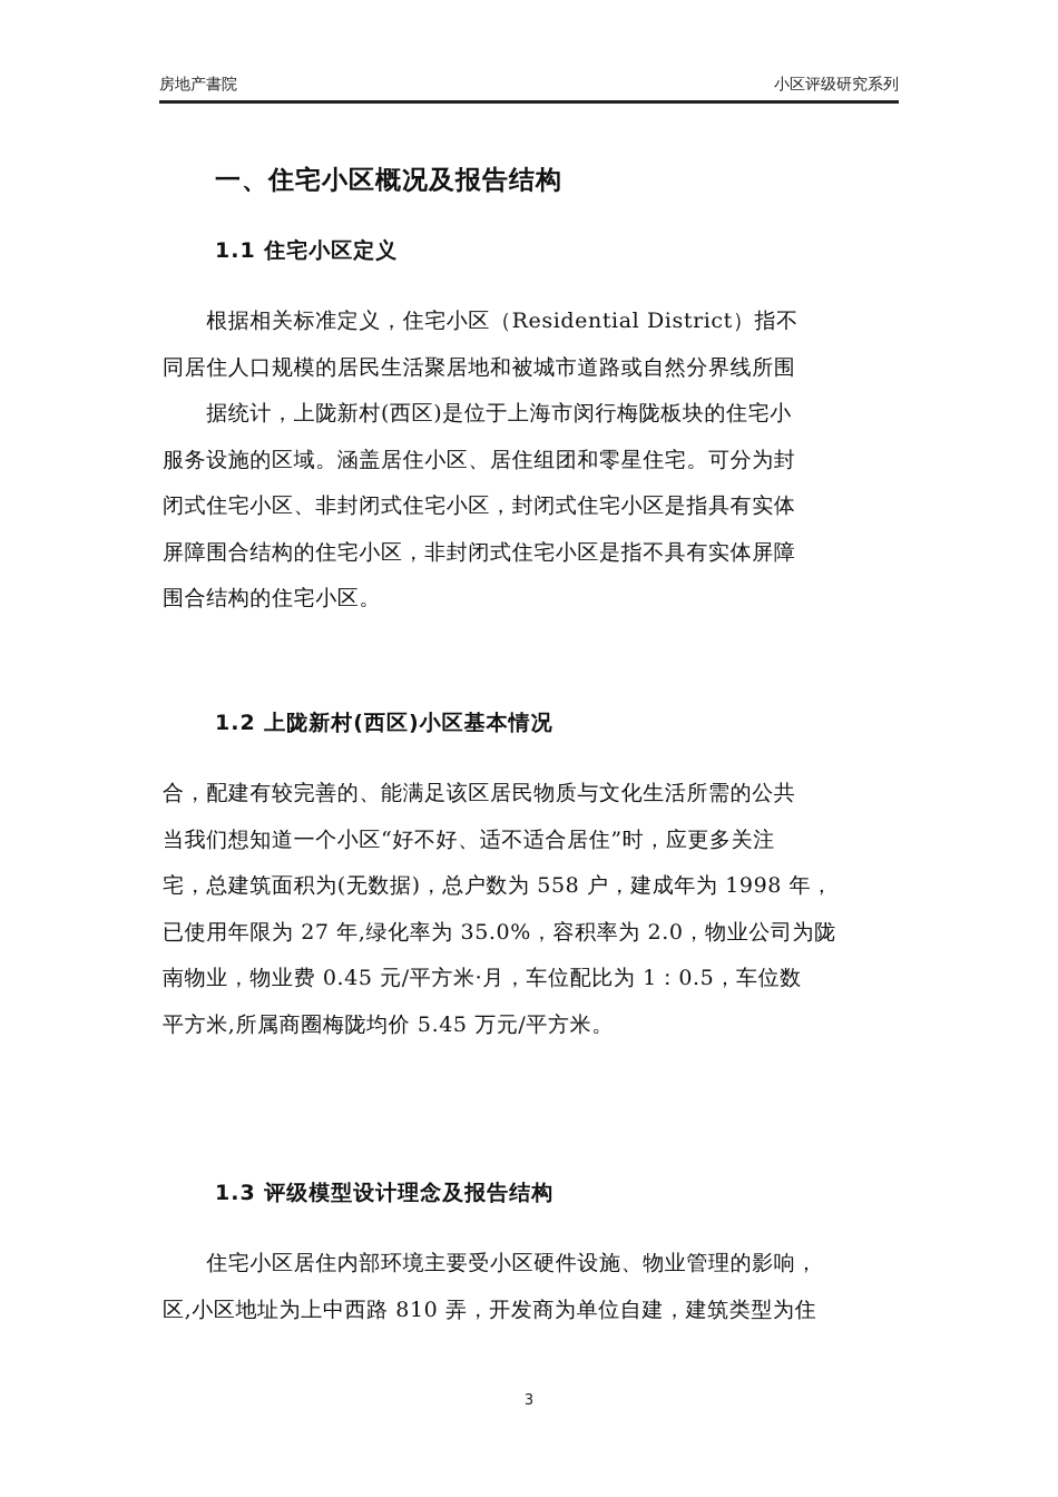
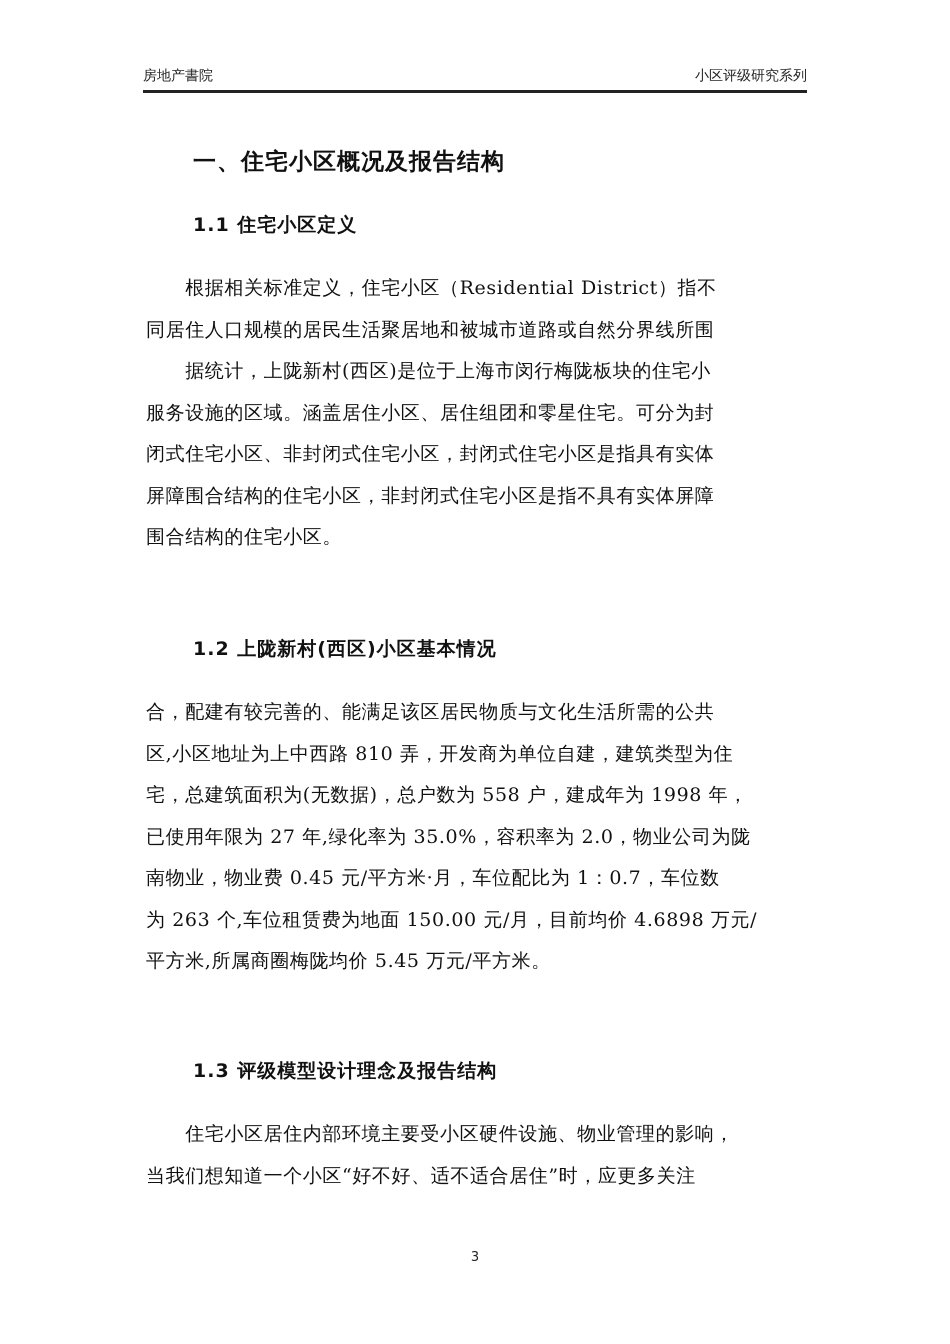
  房地产書院
  小区评级研究系列
  一、住宅小区概况及报告结构
  1.1 住宅小区定义
  根据相关标准定义，住宅小区（Residential District）指不
  同居住人口规模的居民生活聚居地和被城市道路或自然分界线所围
  据统计，上陇新村(西区)是位于上海市闵行梅陇板块的住宅小
  服务设施的区域。涵盖居住小区、居住组团和零星住宅。可分为封
  闭式住宅小区、非封闭式住宅小区，封闭式住宅小区是指具有实体
  屏障围合结构的住宅小区，非封闭式住宅小区是指不具有实体屏障
  围合结构的住宅小区。
  1.2 上陇新村(西区)小区基本情况
  合，配建有较完善的、能满足该区居民物质与文化生活所需的公共
- 当我们想知道一个小区“好不好、适不适合居住”时，应更多关注
+ 区,小区地址为上中西路 810 弄，开发商为单位自建，建筑类型为住
  宅，总建筑面积为(无数据)，总户数为 558 户，建成年为 1998 年，
  已使用年限为 27 年,绿化率为 35.0%，容积率为 2.0，物业公司为陇
- 南物业，物业费 0.45 元/平方米·月，车位配比为 1：0.5，车位数
+ 南物业，物业费 0.45 元/平方米·月，车位配比为 1：0.7，车位数
+ 为 263 个,车位租赁费为地面 150.00 元/月，目前均价 4.6898 万元/
  平方米,所属商圈梅陇均价 5.45 万元/平方米。
  1.3 评级模型设计理念及报告结构
  住宅小区居住内部环境主要受小区硬件设施、物业管理的影响，
- 区,小区地址为上中西路 810 弄，开发商为单位自建，建筑类型为住
+ 当我们想知道一个小区“好不好、适不适合居住”时，应更多关注
  3
